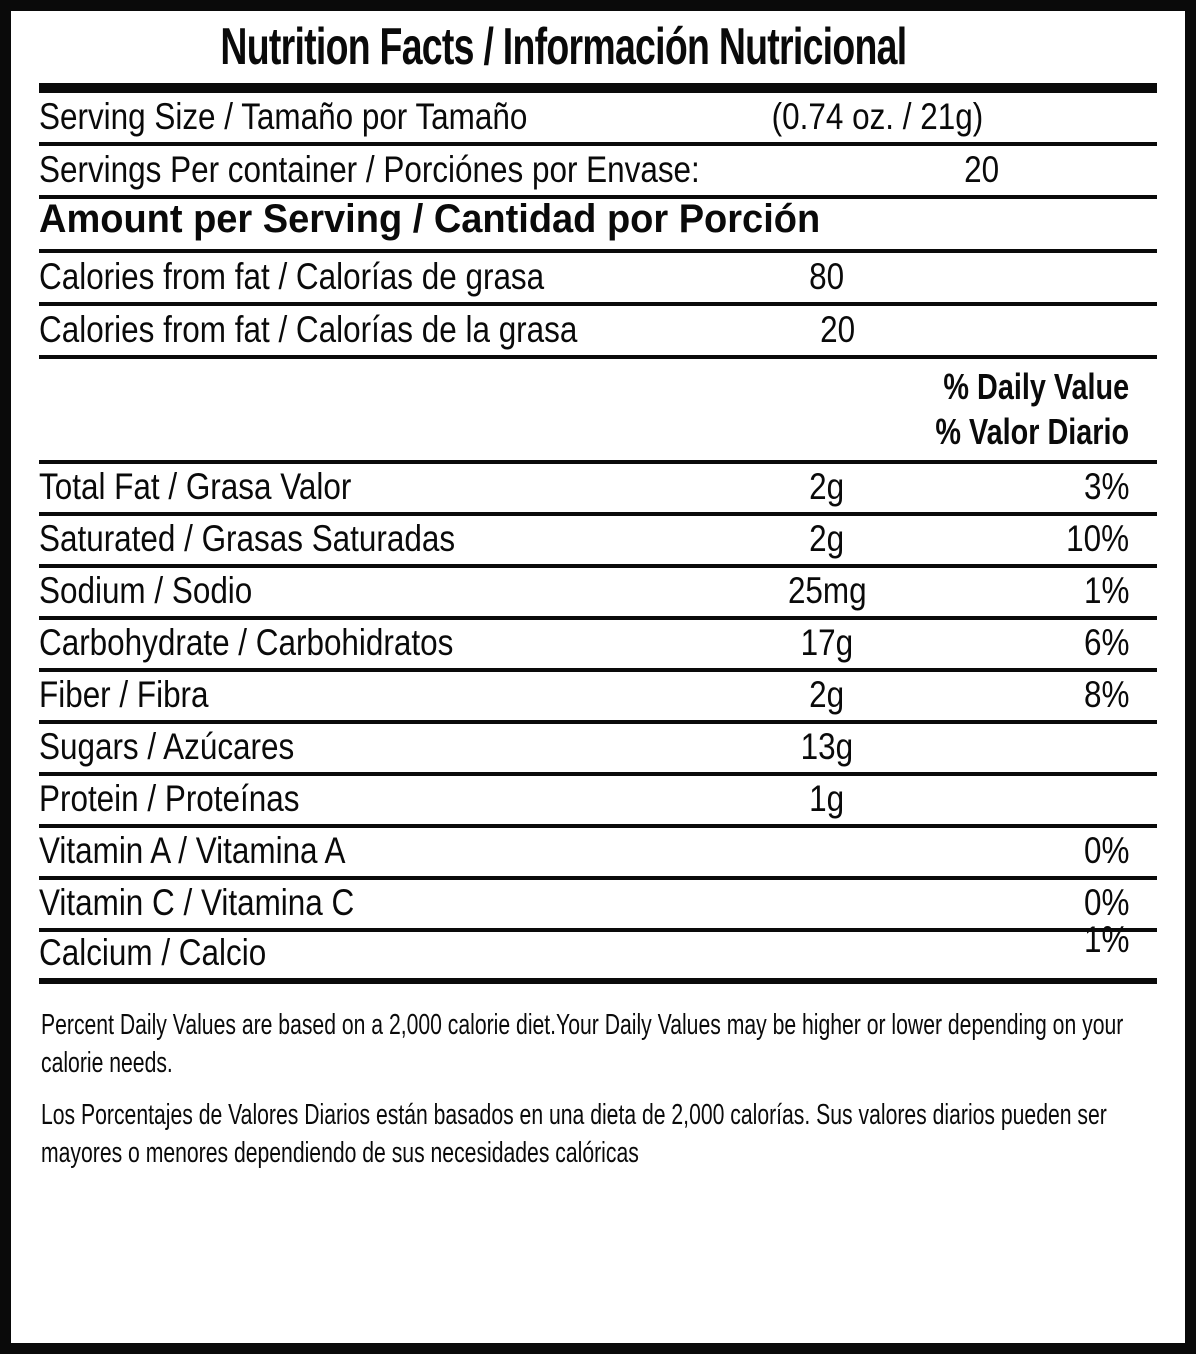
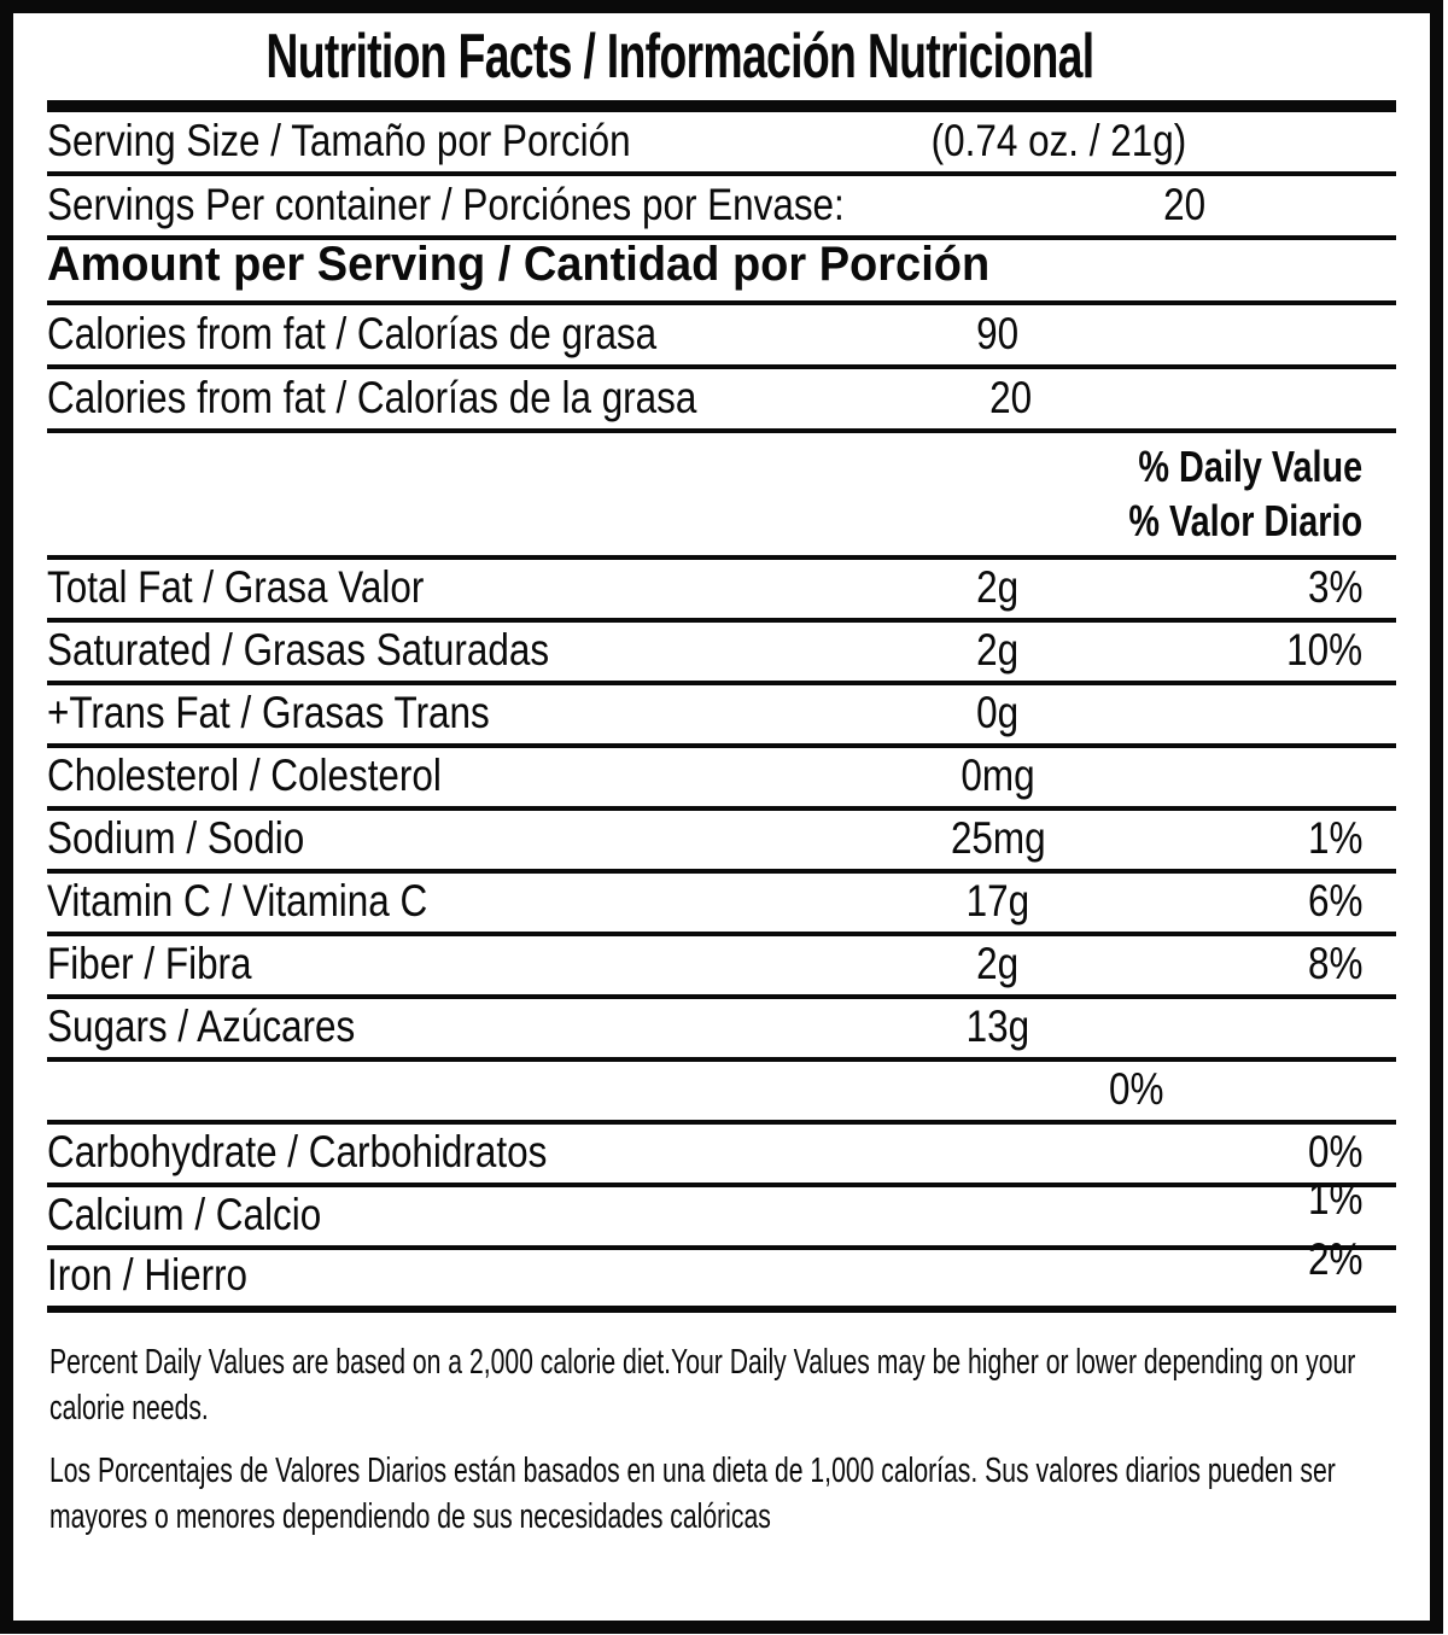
  Nutrition Facts / Información Nutricional
- Serving Size / Tamaño por Tamaño
+ Serving Size / Tamaño por Porción
  (0.74 oz. / 21g)
  Servings Per container / Porciónes por Envase:
  20
  Amount per Serving / Cantidad por Porción
  Calories from fat / Calorías de grasa
- 80
+ 90
  Calories from fat / Calorías de la grasa
  20
  % Daily Value
  % Valor Diario
  Total Fat / Grasa Valor
  2g
  3%
  Saturated / Grasas Saturadas
  2g
  10%
+ +Trans Fat / Grasas Trans
+ 0g
+ Cholesterol / Colesterol
+ 0mg
  Sodium / Sodio
  25mg
  1%
- Carbohydrate / Carbohidratos
+ Vitamin C / Vitamina C
  17g
  6%
  Fiber / Fibra
  2g
  8%
  Sugars / Azúcares
  13g
- Protein / Proteínas
- 1g
- Vitamin A / Vitamina A
  0%
- Vitamin C / Vitamina C
+ Carbohydrate / Carbohidratos
  0%
  Calcium / Calcio
  1%
+ Iron / Hierro
+ 2%
  Percent Daily Values are based on a 2,000 calorie diet.Your Daily Values may be higher or lower depending on your calorie needs.
- Los Porcentajes de Valores Diarios están basados en una dieta de 2,000 calorías. Sus valores diarios pueden ser mayores o menores dependiendo de sus necesidades calóricas
+ Los Porcentajes de Valores Diarios están basados en una dieta de 1,000 calorías. Sus valores diarios pueden ser mayores o menores dependiendo de sus necesidades calóricas
